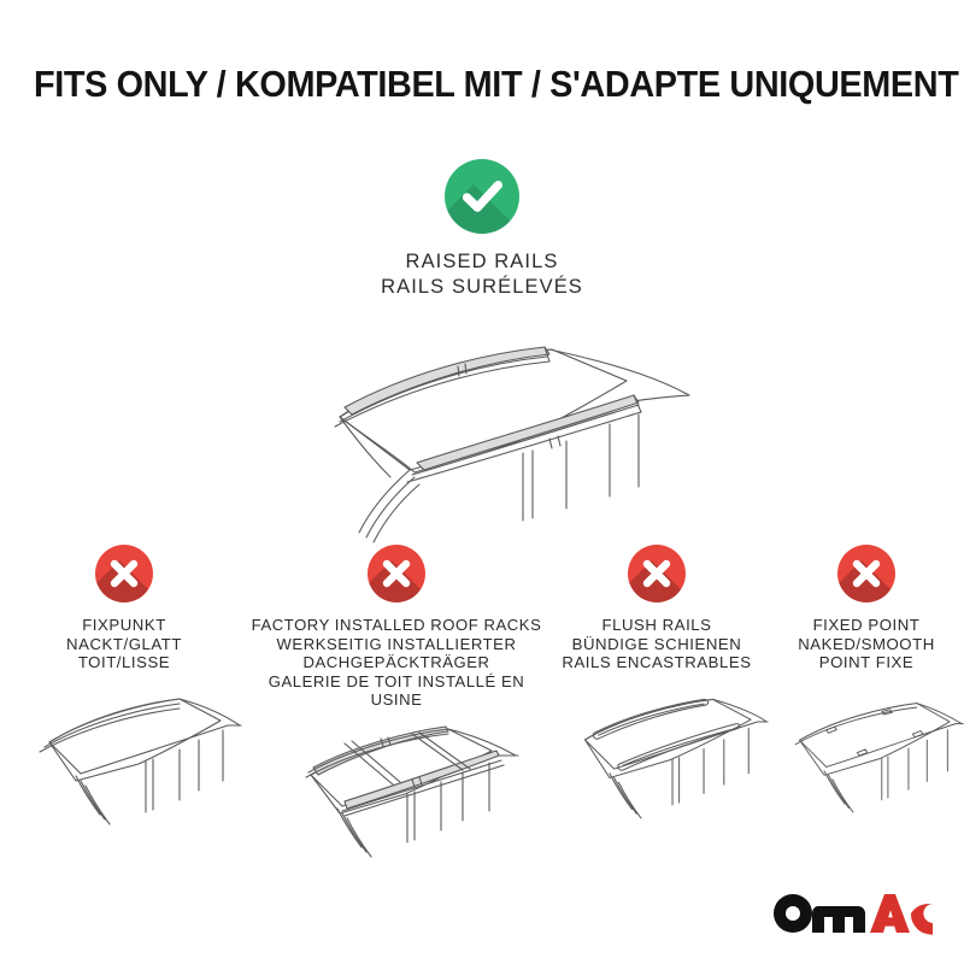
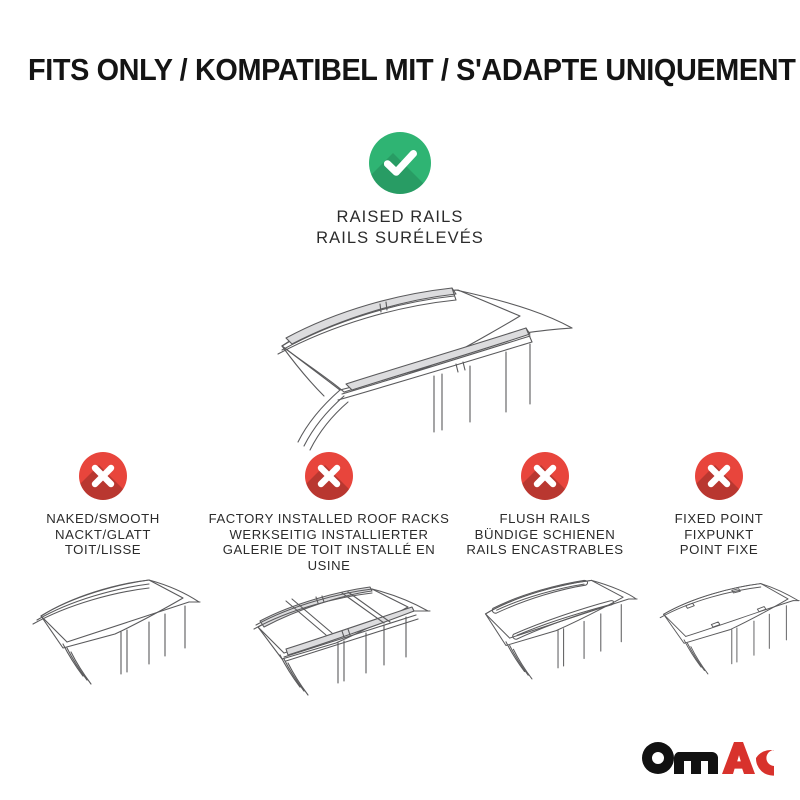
  FITS ONLY / KOMPATIBEL MIT / S'ADAPTE UNIQUEMENT
  RAISED RAILS
  RAILS SURÉLEVÉS
- FIXPUNKT
+ NAKED/SMOOTH
  NACKT/GLATT
  TOIT/LISSE
  FACTORY INSTALLED ROOF RACKS
  WERKSEITIG INSTALLIERTER
- DACHGEPÄCKTRÄGER
  GALERIE DE TOIT INSTALLÉ EN USINE
  FLUSH RAILS
  BÜNDIGE SCHIENEN
  RAILS ENCASTRABLES
  FIXED POINT
- NAKED/SMOOTH
+ FIXPUNKT
  POINT FIXE
